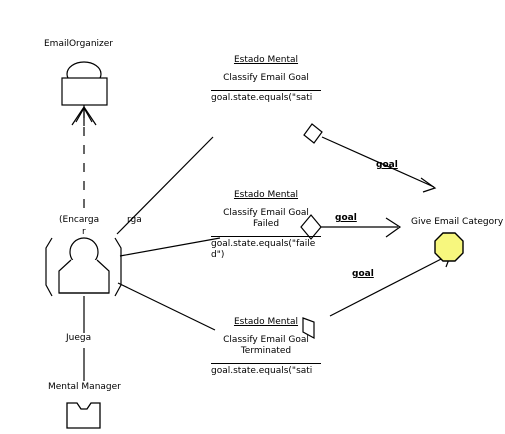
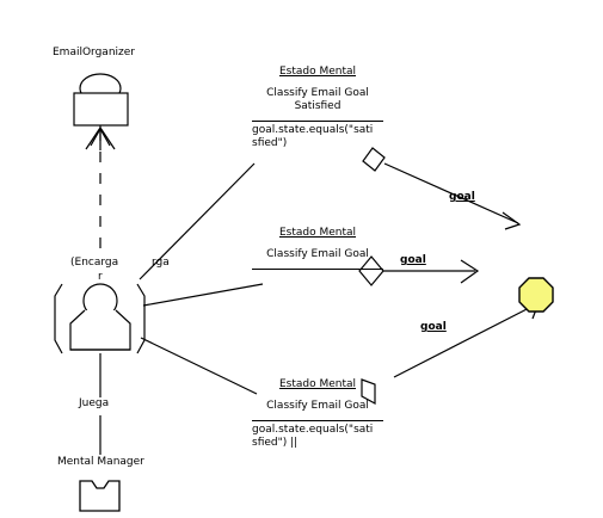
  EmailOrganizer
  (Encarga
  rga
  r
  Juega
  Mental Manager
  Estado Mental
  Classify Email Goal
+ Satisfied
  goal.state.equals("sati
+ sfied")
  Estado Mental
  Classify Email Goal
- Failed
- goal.state.equals("faile
- d")
  Estado Mental
  Classify Email Goal
- Terminated
  goal.state.equals("sati
+ sfied") ||
  goal
  goal
  goal
- Give Email Category
